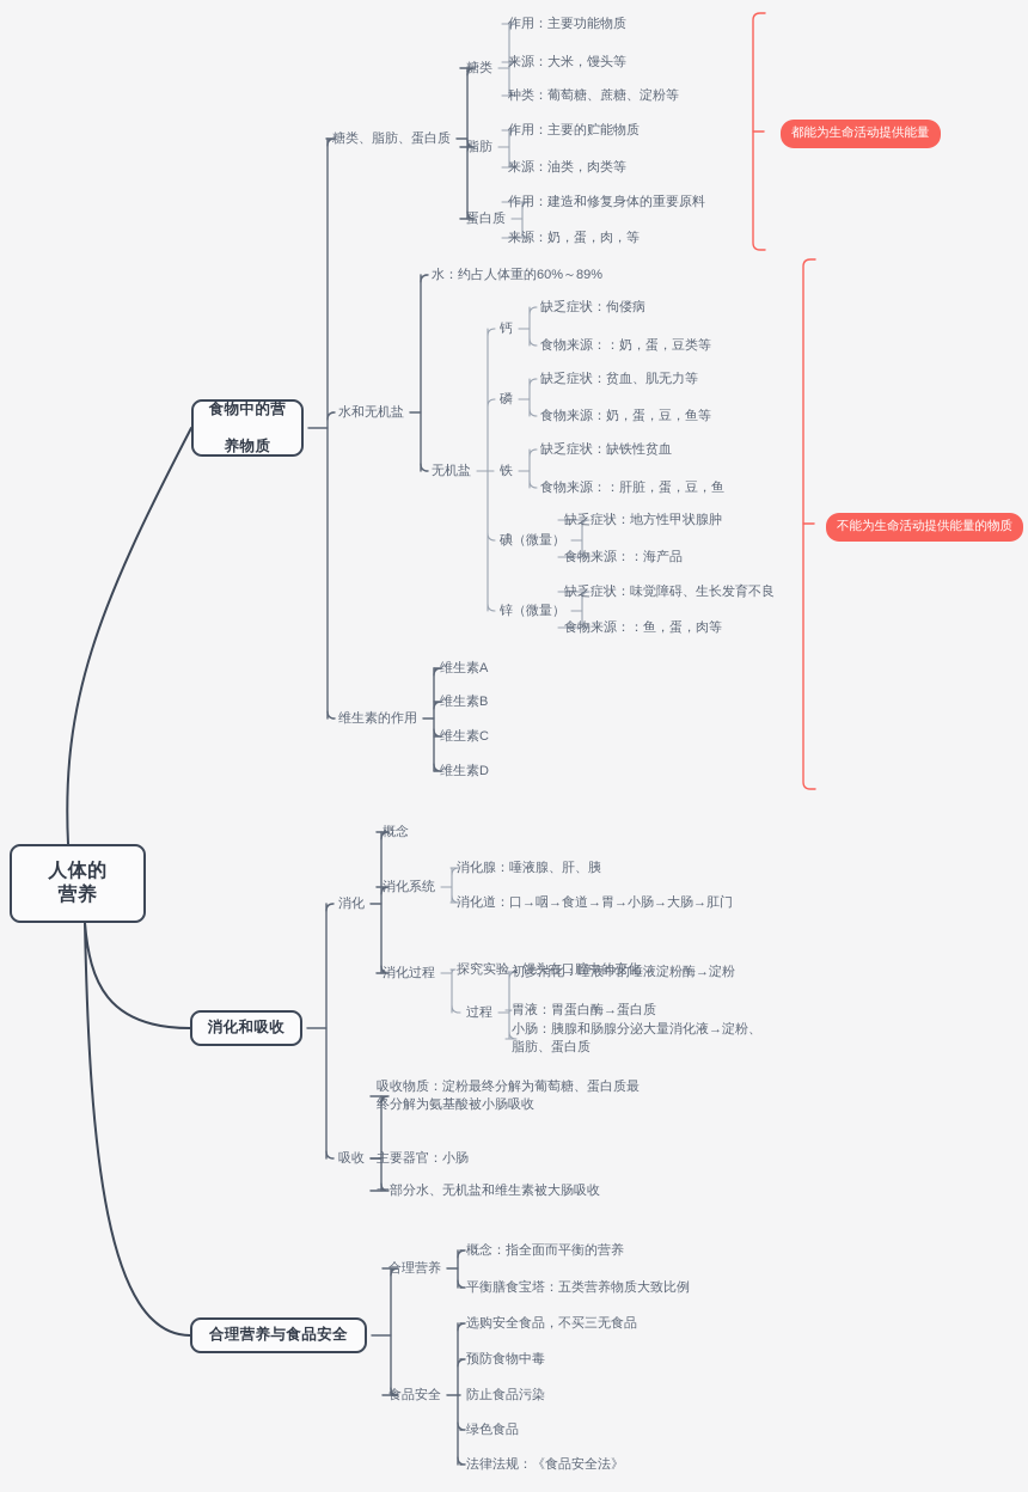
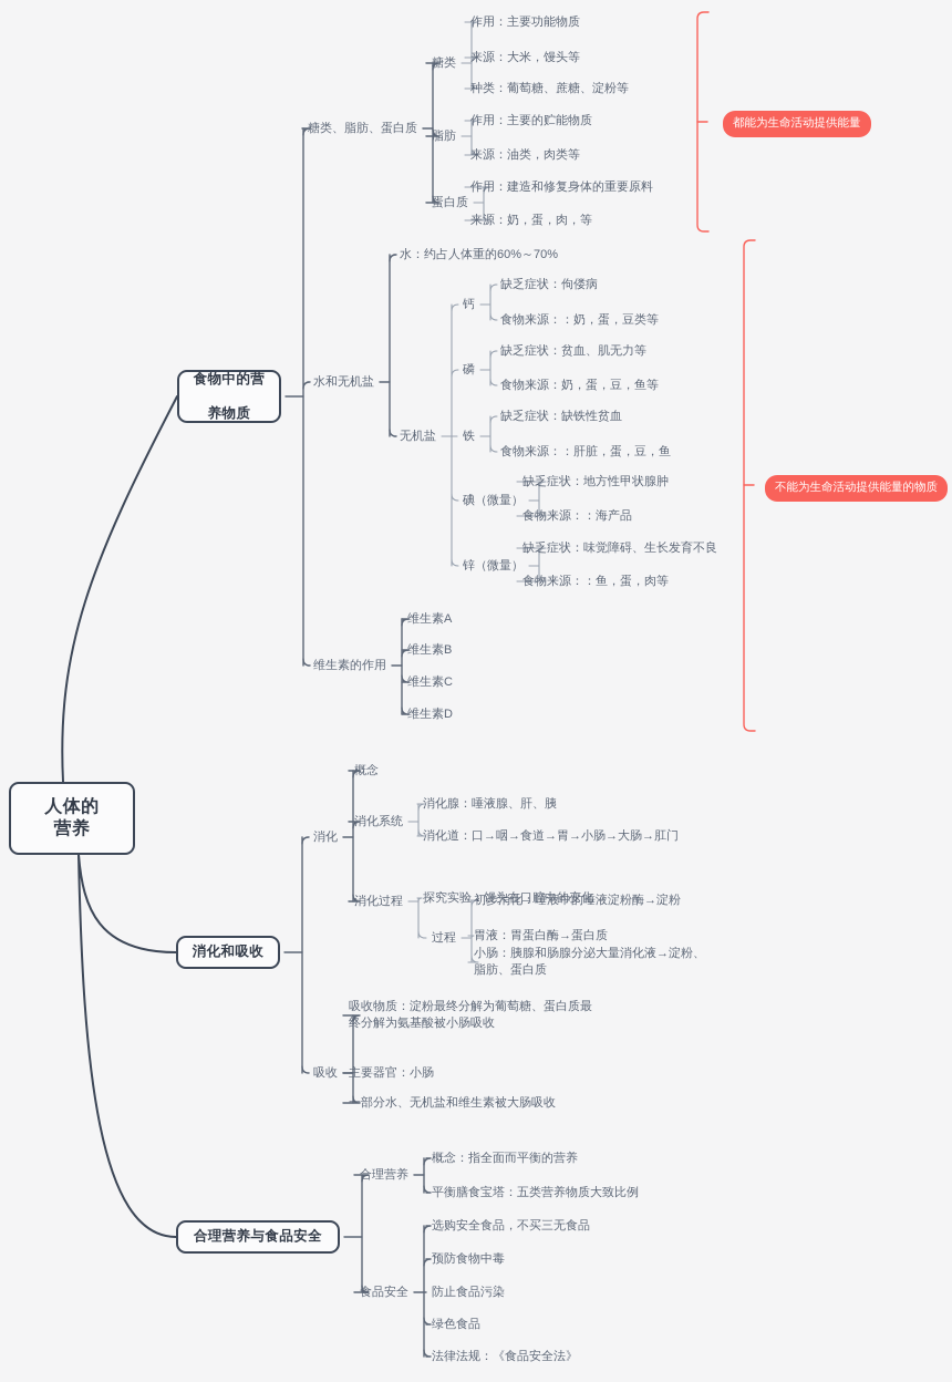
  食物中的营
  养物质
  糖类、脂肪、蛋白质
  糖类
  作用：主要功能物质
  来源：大米，馒头等
  种类：葡萄糖、蔗糖、淀粉等
  脂肪
  作用：主要的贮能物质
  来源：油类，肉类等
  蛋白质
  作用：建造和修复身体的重要原料
  来源：奶，蛋，肉，等
  水和无机盐
- 水：约占人体重的60%～89%
+ 水：约占人体重的60%～70%
  无机盐
  钙
  缺乏症状：佝偻病
  食物来源：：奶，蛋，豆类等
  磷
  缺乏症状：贫血、肌无力等
  食物来源：奶，蛋，豆，鱼等
  铁
  缺乏症状：缺铁性贫血
  食物来源：：肝脏，蛋，豆，鱼
  碘（微量）
  缺乏症状：地方性甲状腺肿
  食物来源：：海产品
  锌（微量）
  缺乏症状：味觉障碍、生长发育不良
  食物来源：：鱼，蛋，肉等
  维生素的作用
  维生素A
  维生素B
  维生素C
  维生素D
  消化和吸收
  消化
  概念
  消化系统
  消化腺：唾液腺、肝、胰
  消化道：口→咽→食道→胃→小肠→大肠→肛门
  消化过程
  探究实验：馒头在口腔中的变化
  过程
  初步消化：唾液中的唾液淀粉酶→淀粉
  胃液：胃蛋白酶→蛋白质
  小肠：胰腺和肠腺分泌大量消化液→淀粉、脂肪、蛋白质
  吸收
  吸收物质：淀粉最终分解为葡萄糖、蛋白质最终分解为氨基酸被小肠吸收
  主要器官：小肠
  一部分水、无机盐和维生素被大肠吸收
  合理营养与食品安全
  合理营养
  概念：指全面而平衡的营养
  平衡膳食宝塔：五类营养物质大致比例
  食品安全
  选购安全食品，不买三无食品
  预防食物中毒
  防止食品污染
  绿色食品
  法律法规：《食品安全法》
  人体的
  营养
  都能为生命活动提供能量
  不能为生命活动提供能量的物质
